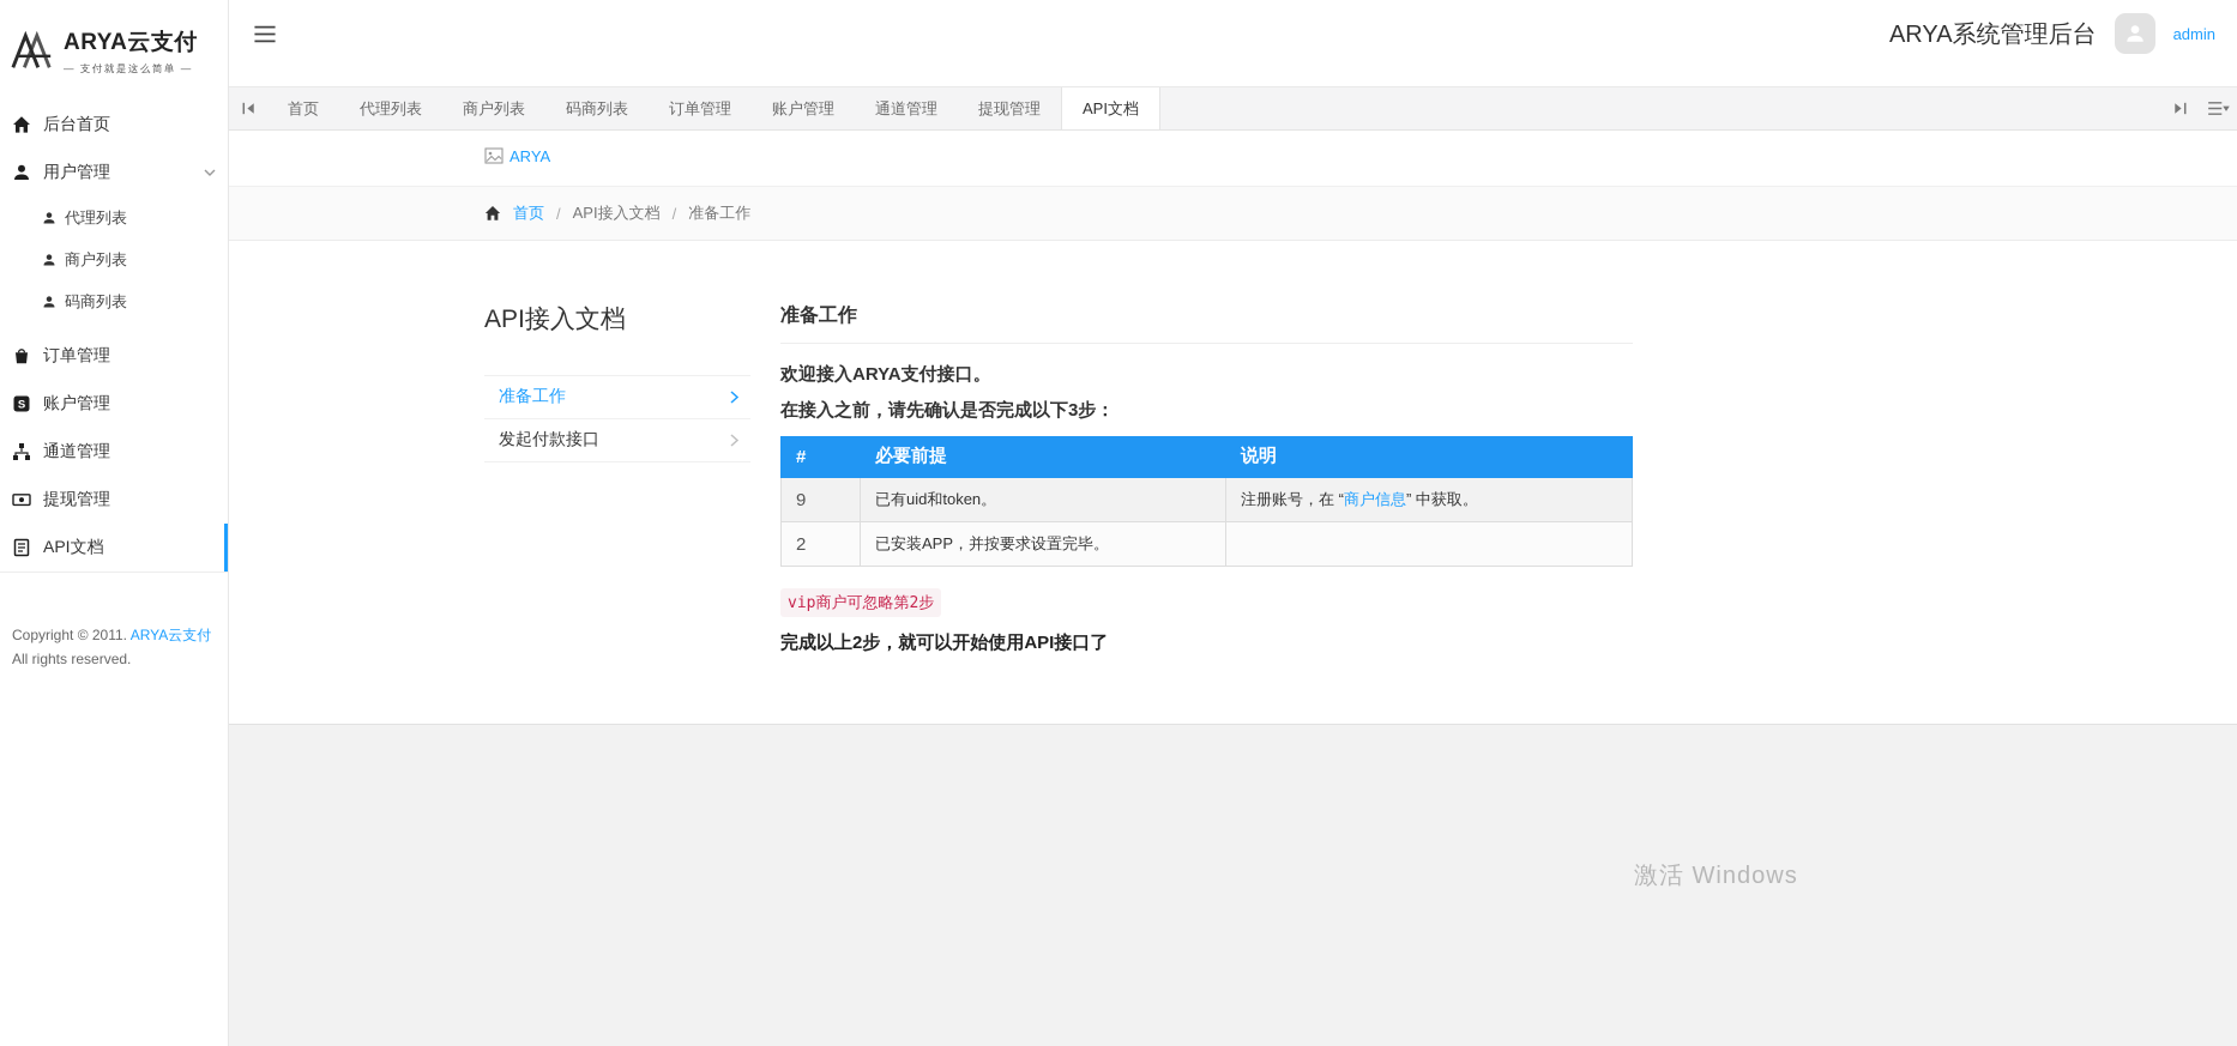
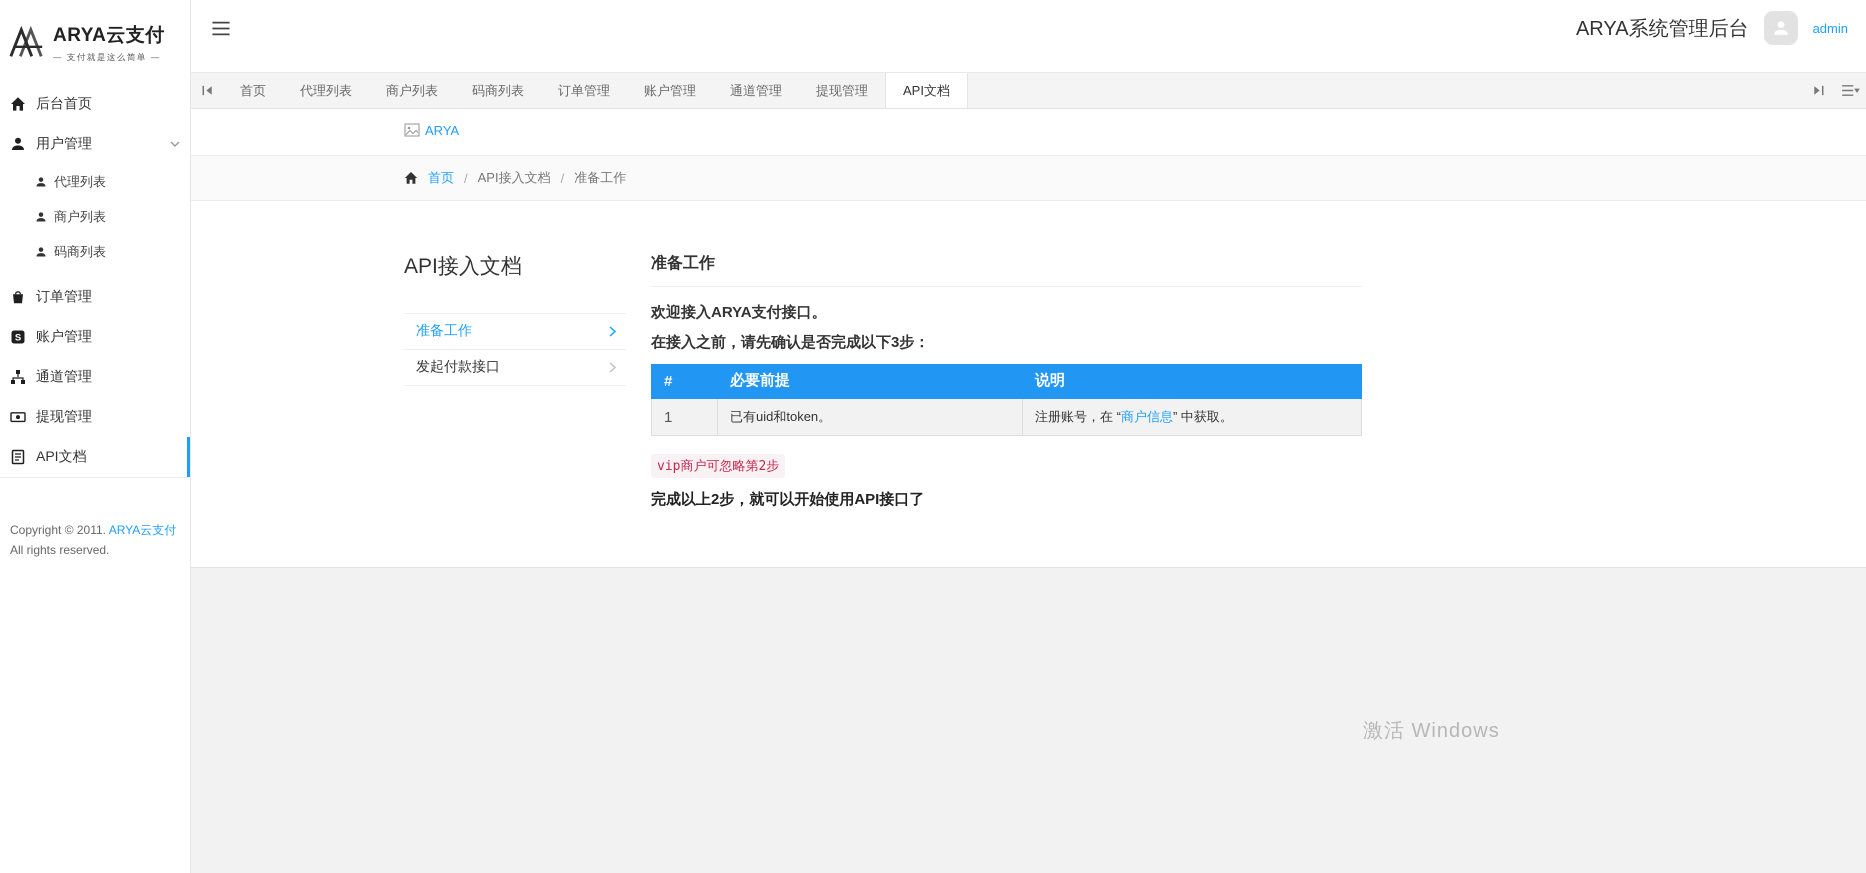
  ARYA云支付
  — 支付就是这么简单 —
  后台首页
  用户管理
  代理列表
  商户列表
  码商列表
  订单管理
  S
  账户管理
  通道管理
  提现管理
  API文档
  Copyright © 2011. ARYA云支付 All rights reserved.
  ARYA系统管理后台
  admin
  首页
  代理列表
  商户列表
  码商列表
  订单管理
  账户管理
  通道管理
  提现管理
  API文档
  ARYA
  首页
  /
  API接入文档
  /
  准备工作
  API接入文档
  准备工作
  发起付款接口
  准备工作
  欢迎接入ARYA支付接口。
  在接入之前，请先确认是否完成以下3步：
  #	必要前提	说明
- 9	已有uid和token。	注册账号，在 “商户信息” 中获取。
+ 1	已有uid和token。	注册账号，在 “商户信息” 中获取。
- 2	已安装APP，并按要求设置完毕。
  vip商户可忽略第2步
  完成以上2步，就可以开始使用API接口了
  激活 Windows
